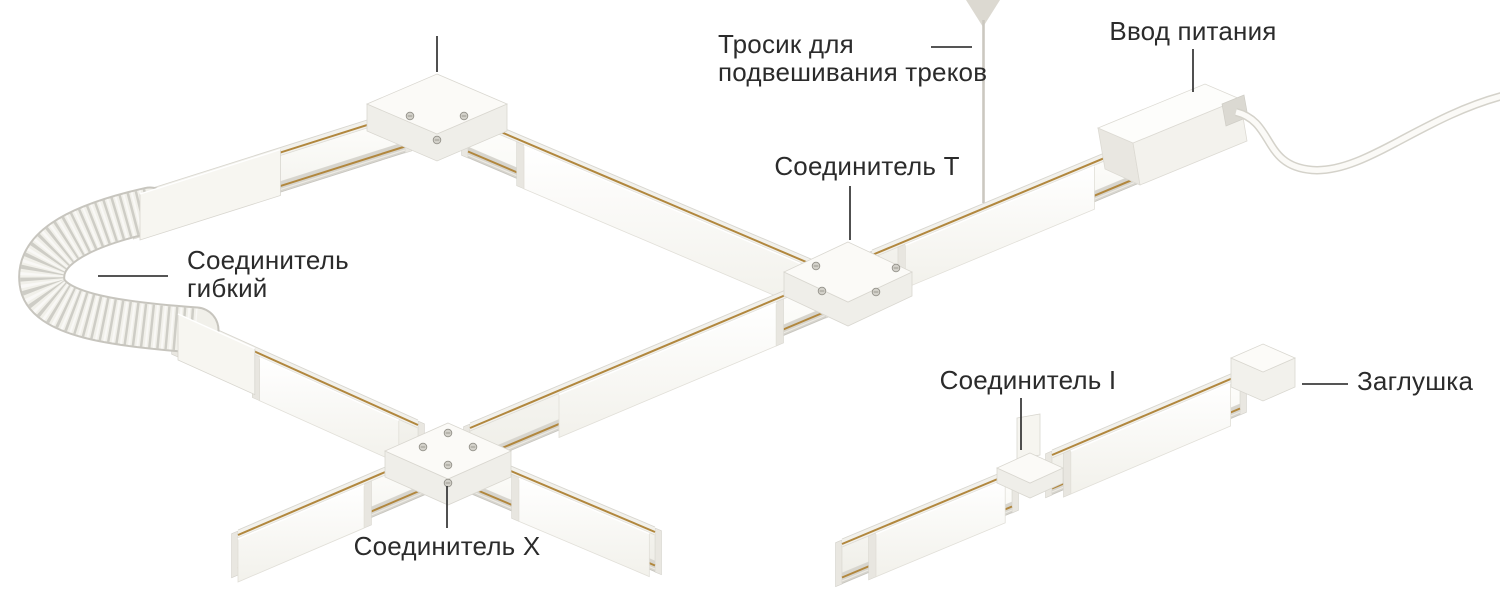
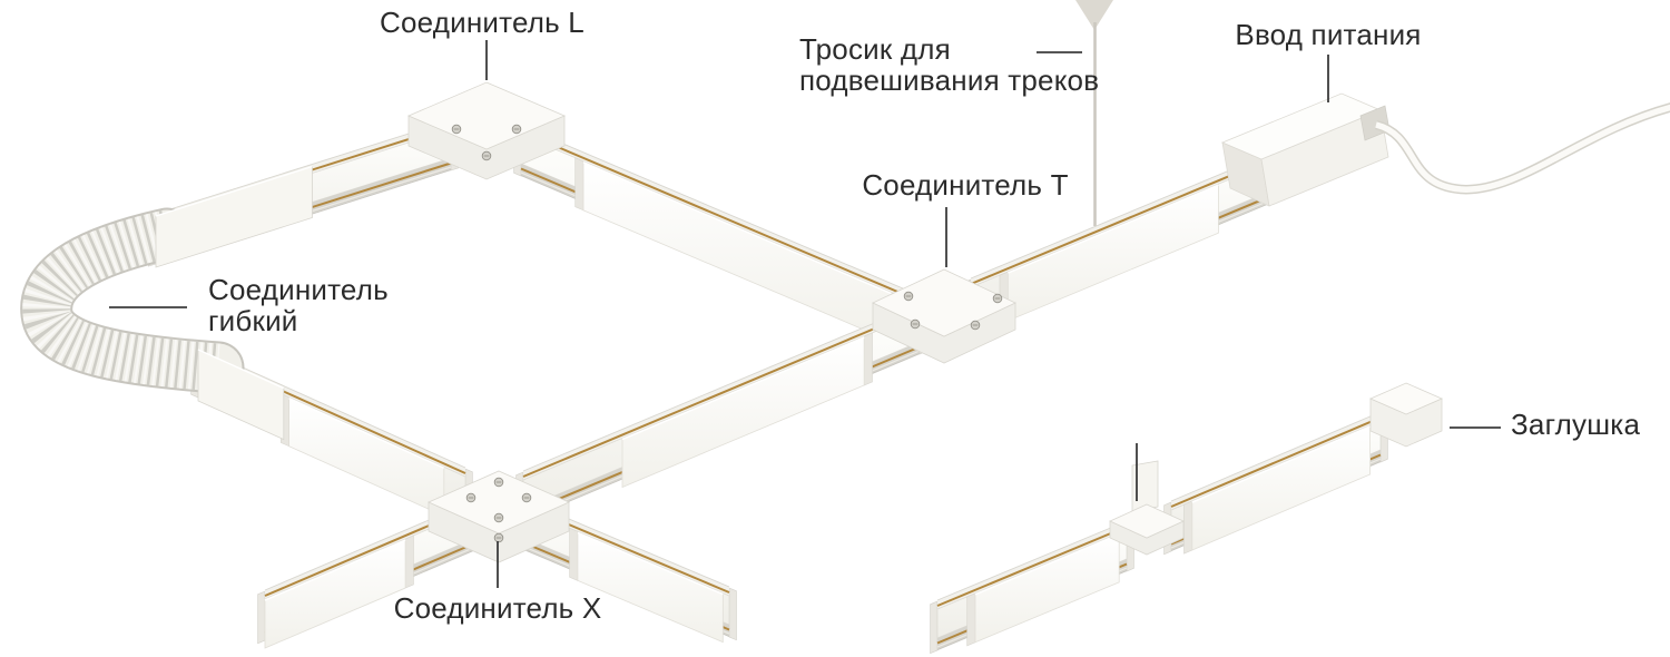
+ Соединитель L
  Тросик для
  подвешивания треков
  Ввод питания
  Соединитель T
  Соединитель
  гибкий
  Соединитель X
- Соединитель I
  Заглушка
